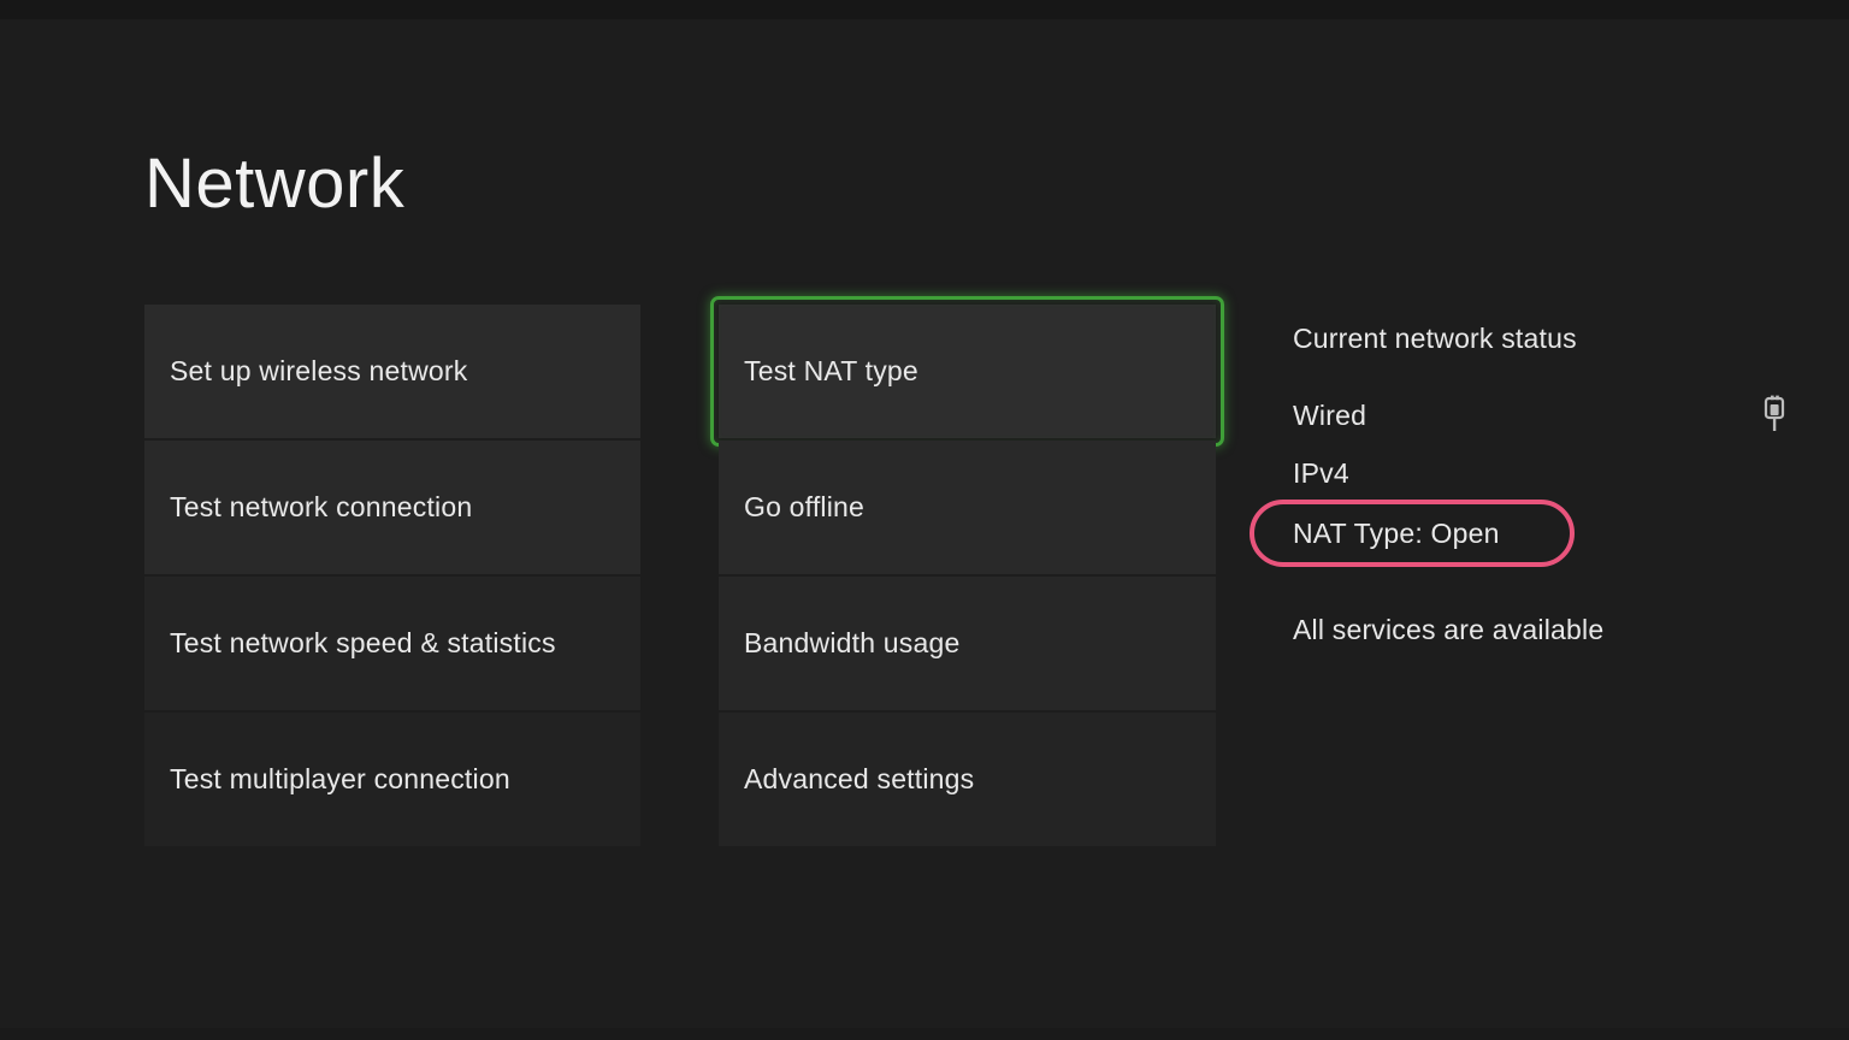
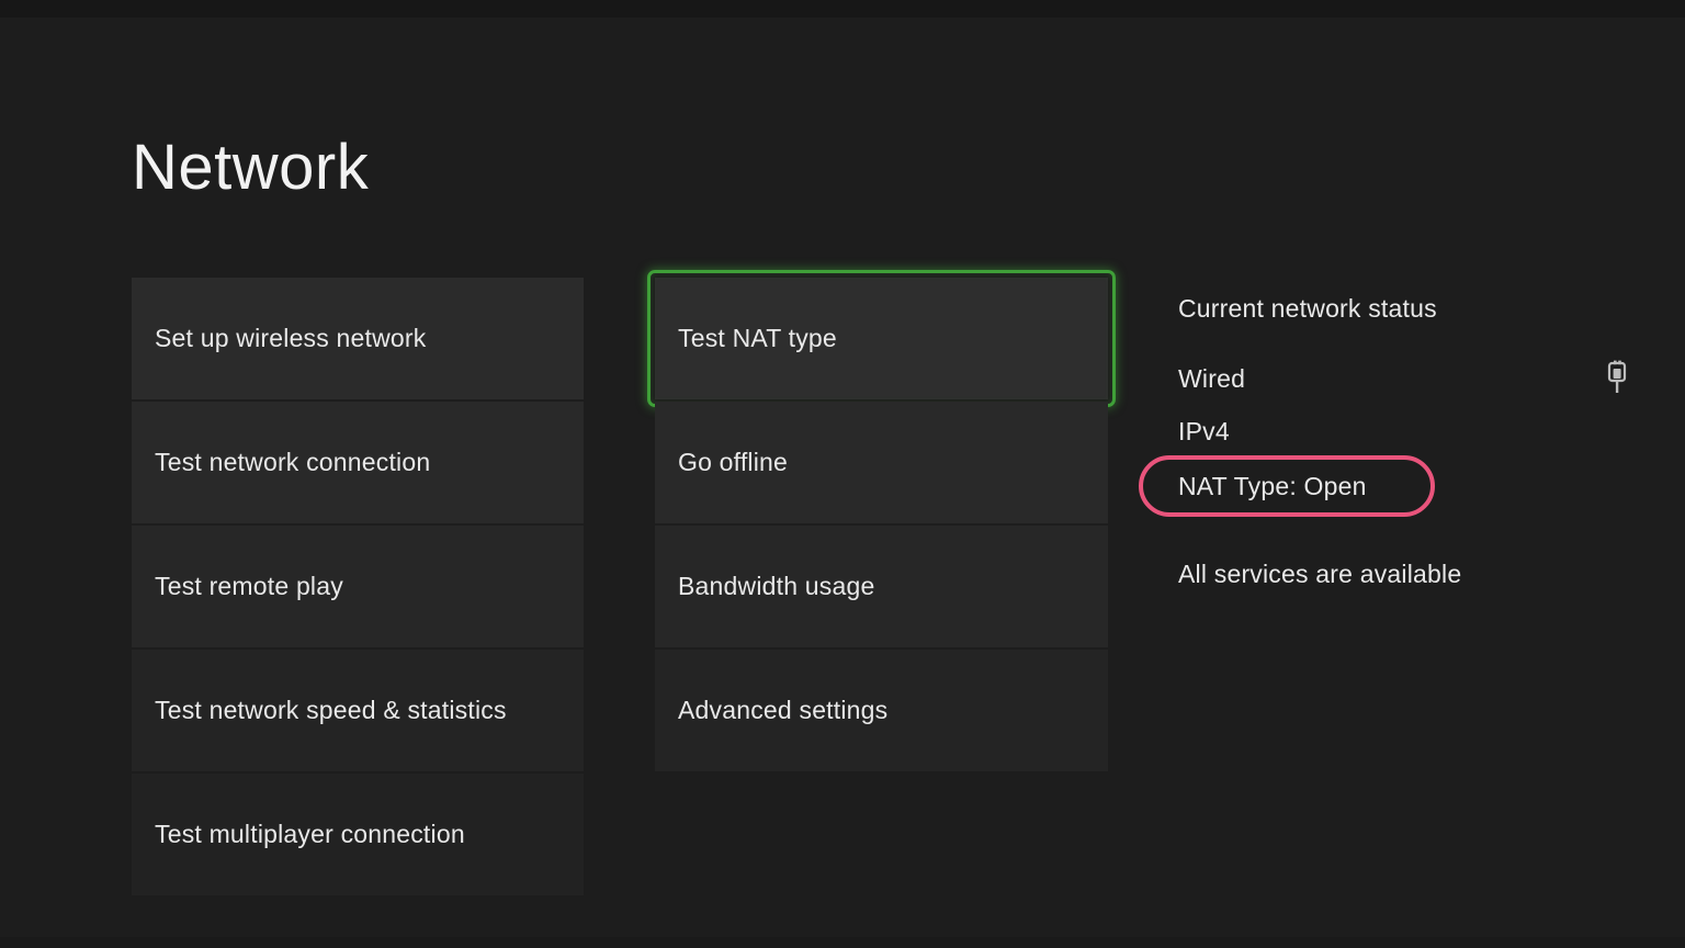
  Network
  Set up wireless network
  Test network connection
+ Test remote play
  Test network speed & statistics
  Test multiplayer connection
  Test NAT type
  Go offline
  Bandwidth usage
  Advanced settings
  Current network status
  Wired
  IPv4
  NAT Type: Open
  All services are available
